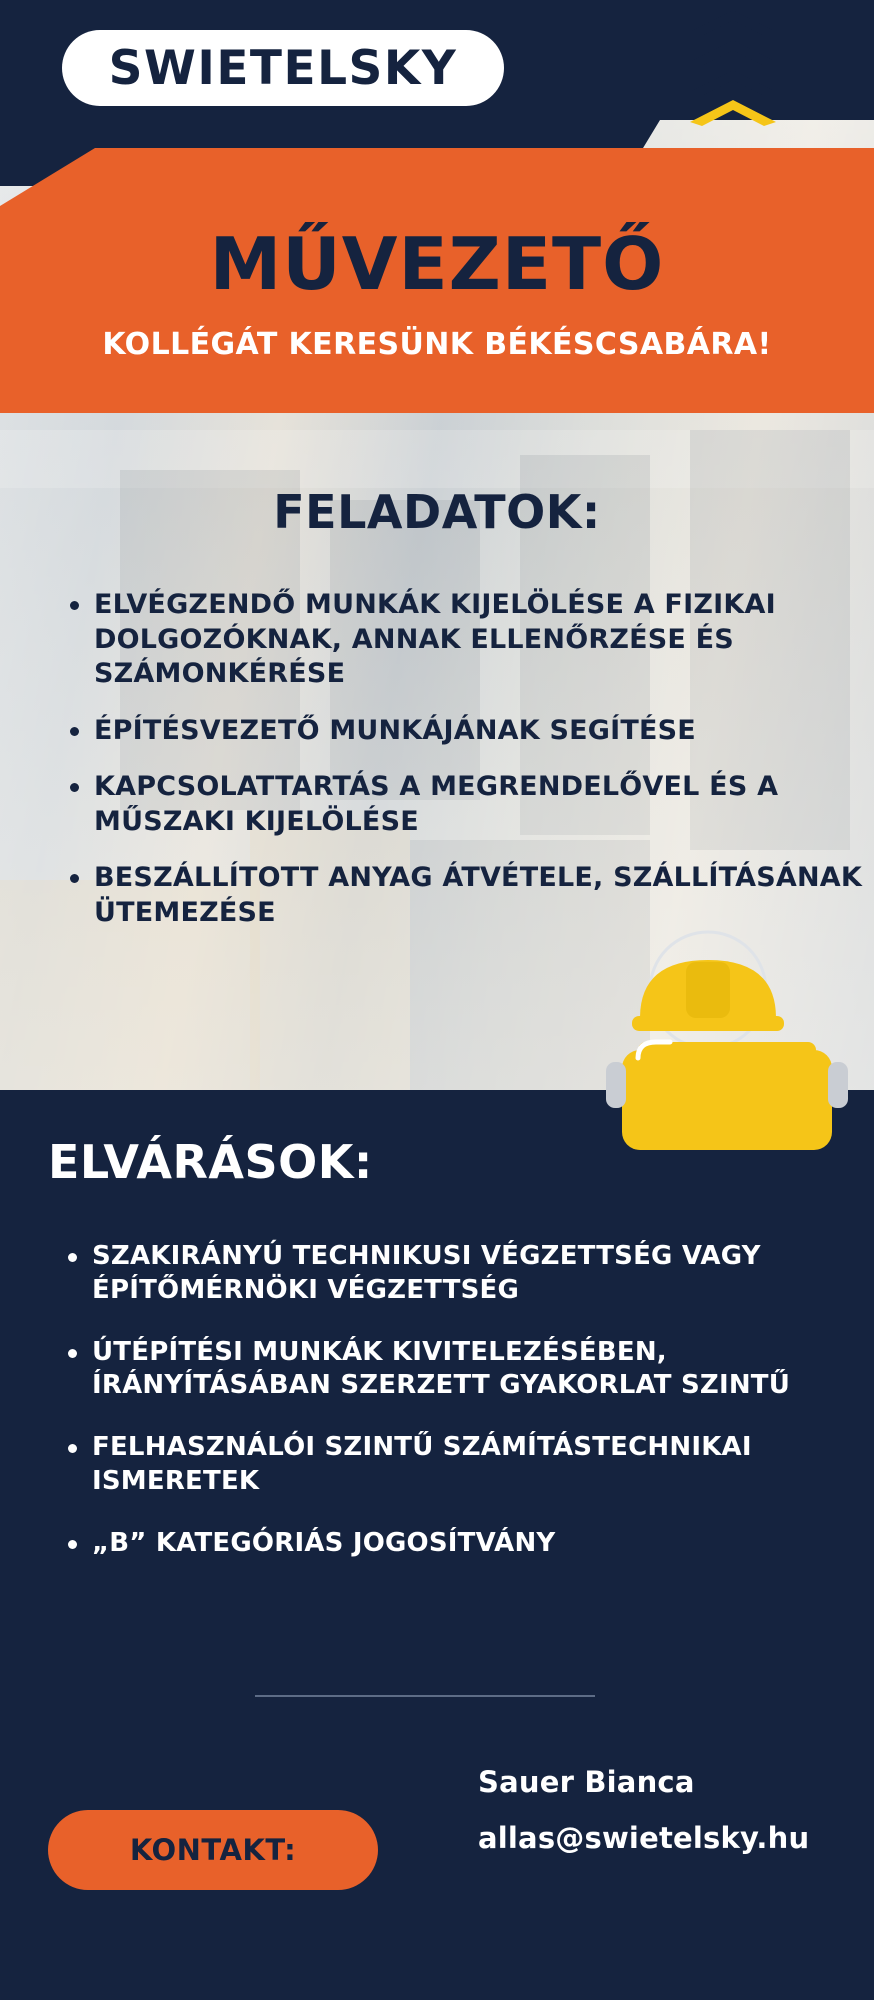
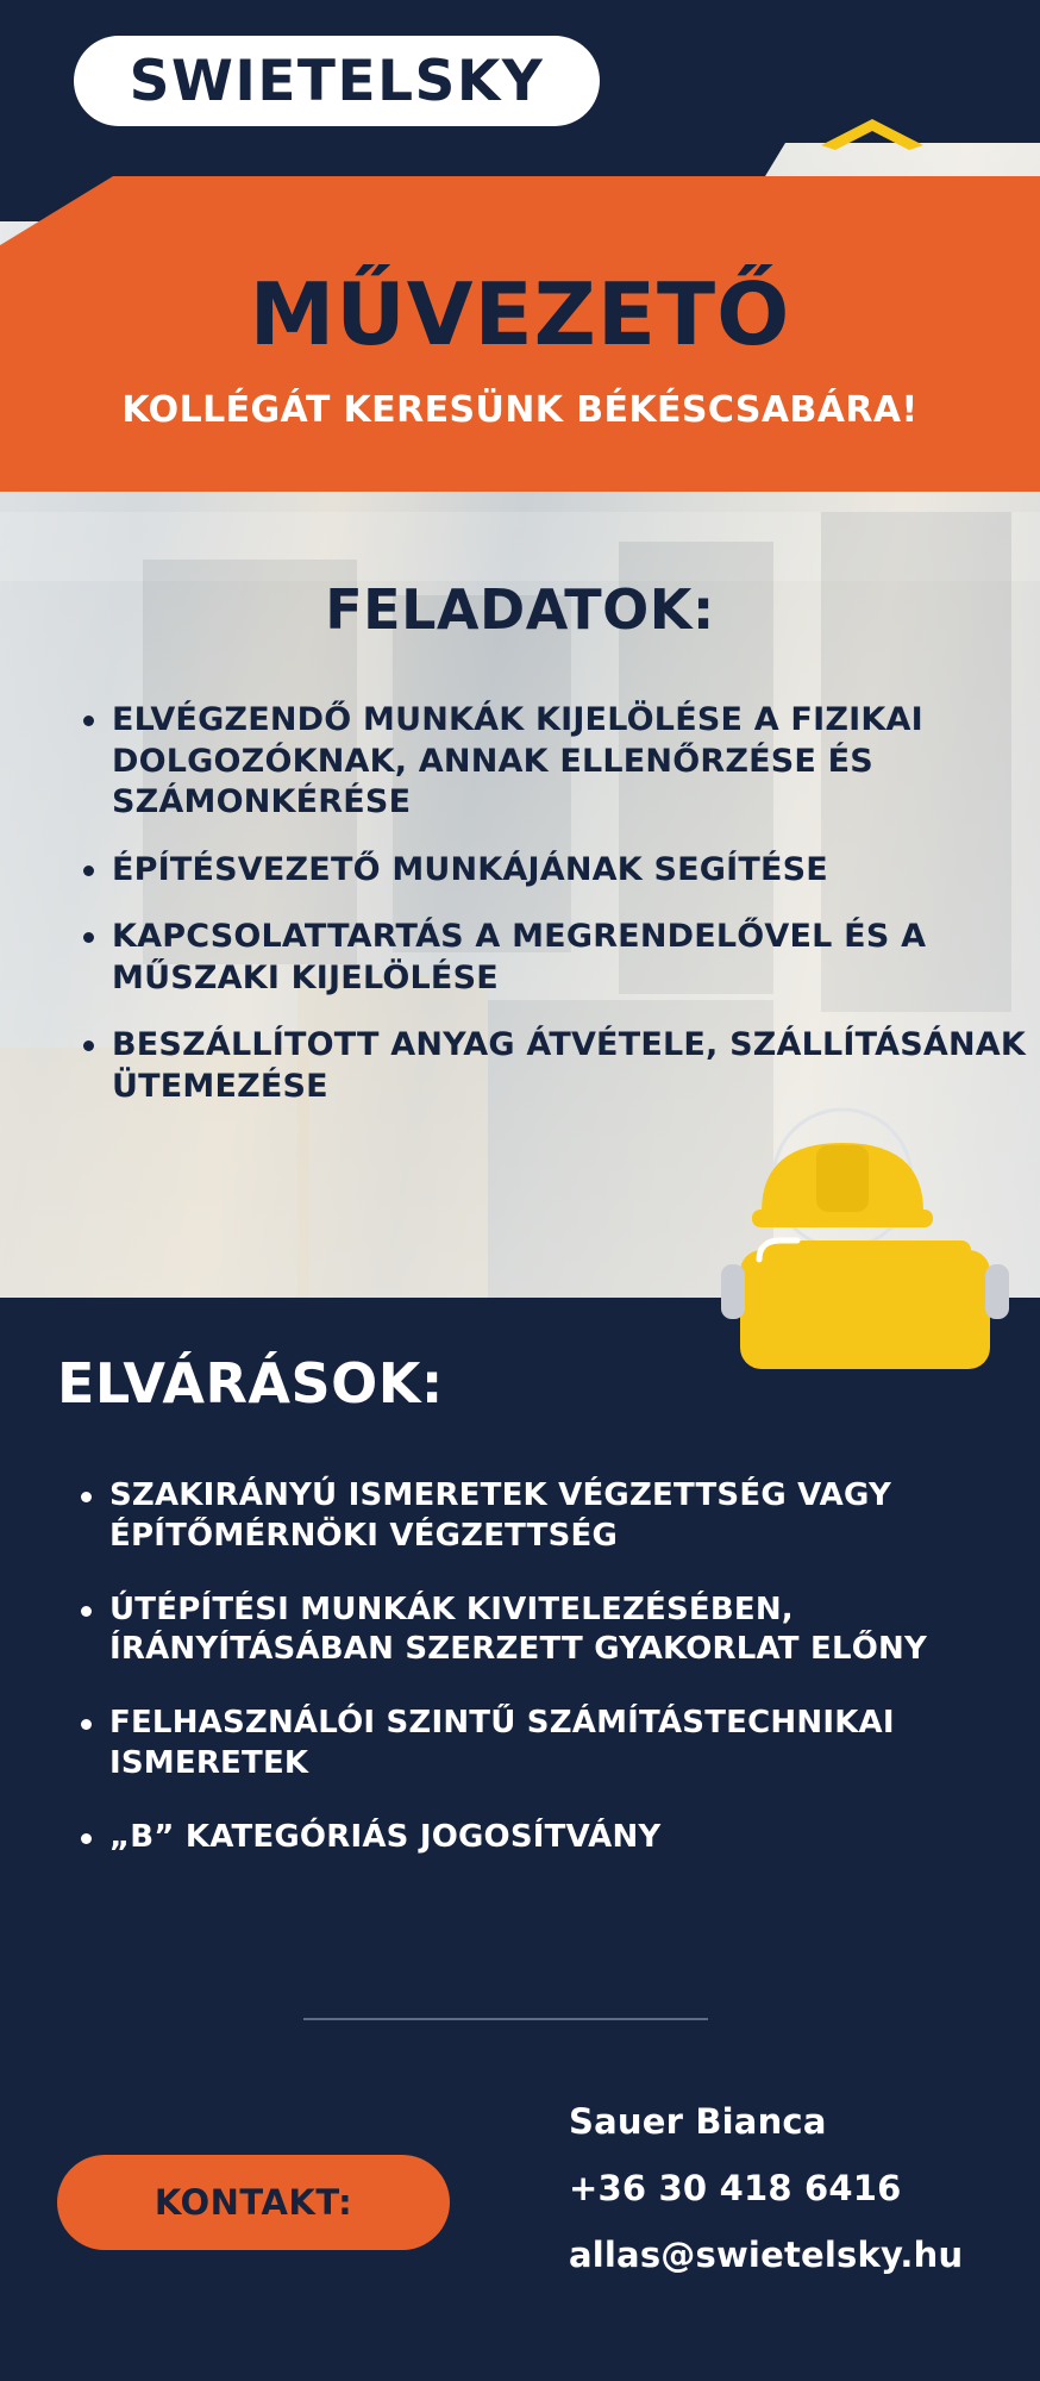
  SWIETELSKY
  MŰVEZETŐ
  KOLLÉGÁT KERESÜNK BÉKÉSCSABÁRA!
  FELADATOK:
  ELVÉGZENDŐ MUNKÁK KIJELÖLÉSE A FIZIKAI DOLGOZÓKNAK, ANNAK ELLENŐRZÉSE ÉS SZÁMONKÉRÉSE
  ÉPÍTÉSVEZETŐ MUNKÁJÁNAK SEGÍTÉSE
  KAPCSOLATTARTÁS A MEGRENDELŐVEL ÉS A MŰSZAKI KIJELÖLÉSE
  BESZÁLLÍTOTT ANYAG ÁTVÉTELE, SZÁLLÍTÁSÁNAK ÜTEMEZÉSE
  ELVÁRÁSOK:
- SZAKIRÁNYÚ TECHNIKUSI VÉGZETTSÉG VAGY ÉPÍTŐMÉRNÖKI VÉGZETTSÉG
+ SZAKIRÁNYÚ ISMERETEK VÉGZETTSÉG VAGY ÉPÍTŐMÉRNÖKI VÉGZETTSÉG
- ÚTÉPÍTÉSI MUNKÁK KIVITELEZÉSÉBEN, ÍRÁNYÍTÁSÁBAN SZERZETT GYAKORLAT SZINTŰ
+ ÚTÉPÍTÉSI MUNKÁK KIVITELEZÉSÉBEN, ÍRÁNYÍTÁSÁBAN SZERZETT GYAKORLAT ELŐNY
  FELHASZNÁLÓI SZINTŰ SZÁMÍTÁSTECHNIKAI ISMERETEK
  „B” KATEGÓRIÁS JOGOSÍTVÁNY
  KONTAKT:
  Sauer Bianca
+ +36 30 418 6416
  allas@swietelsky.hu
